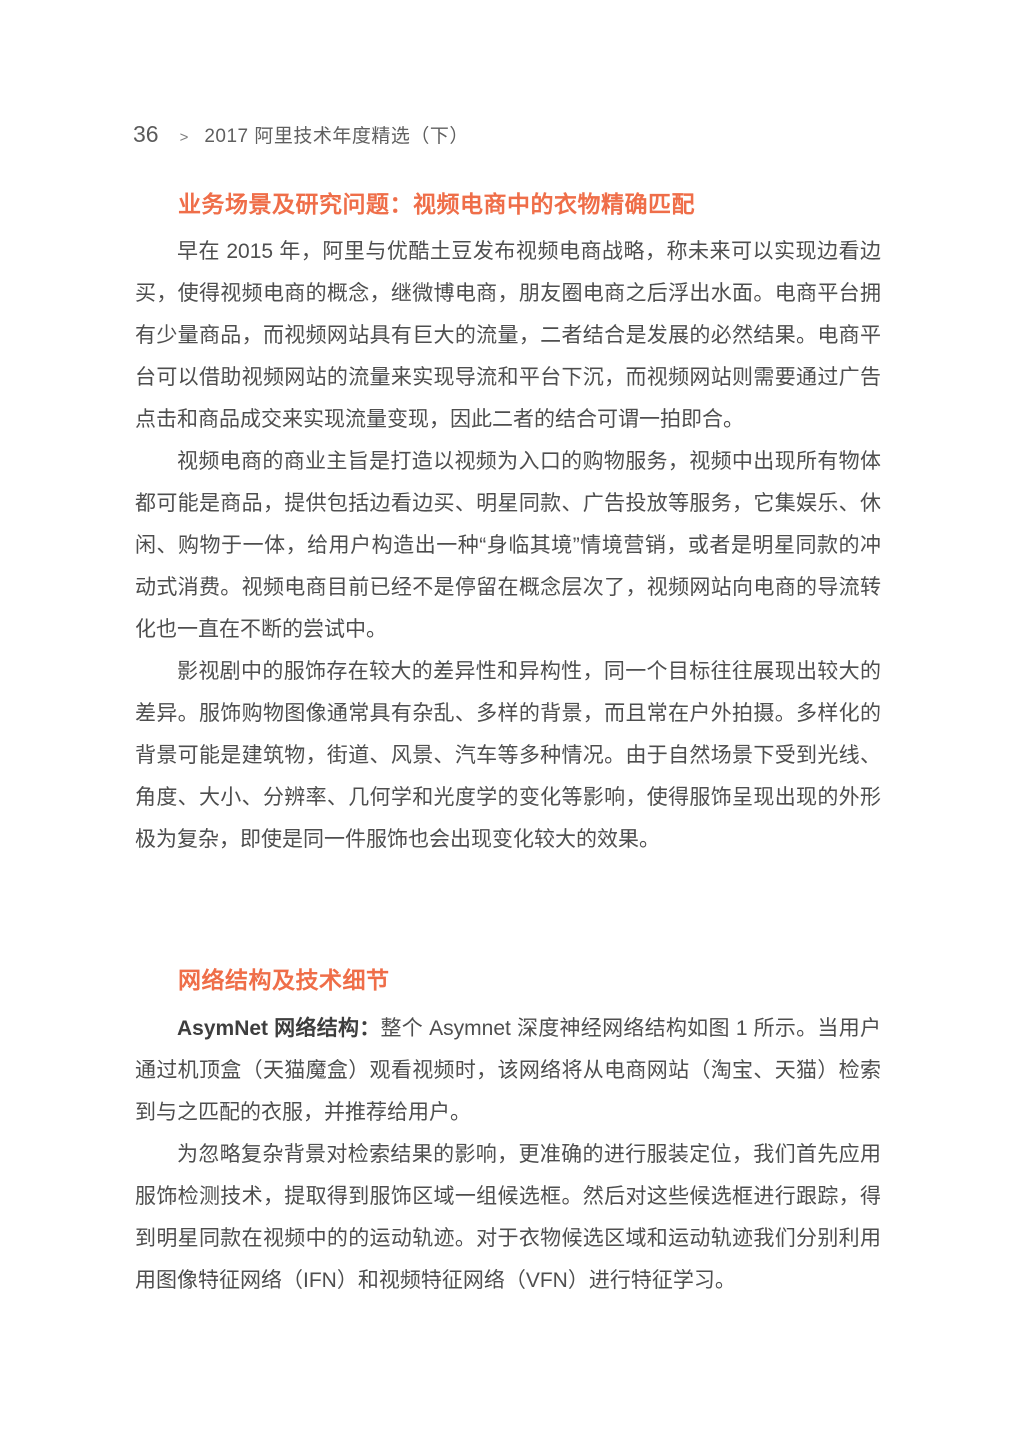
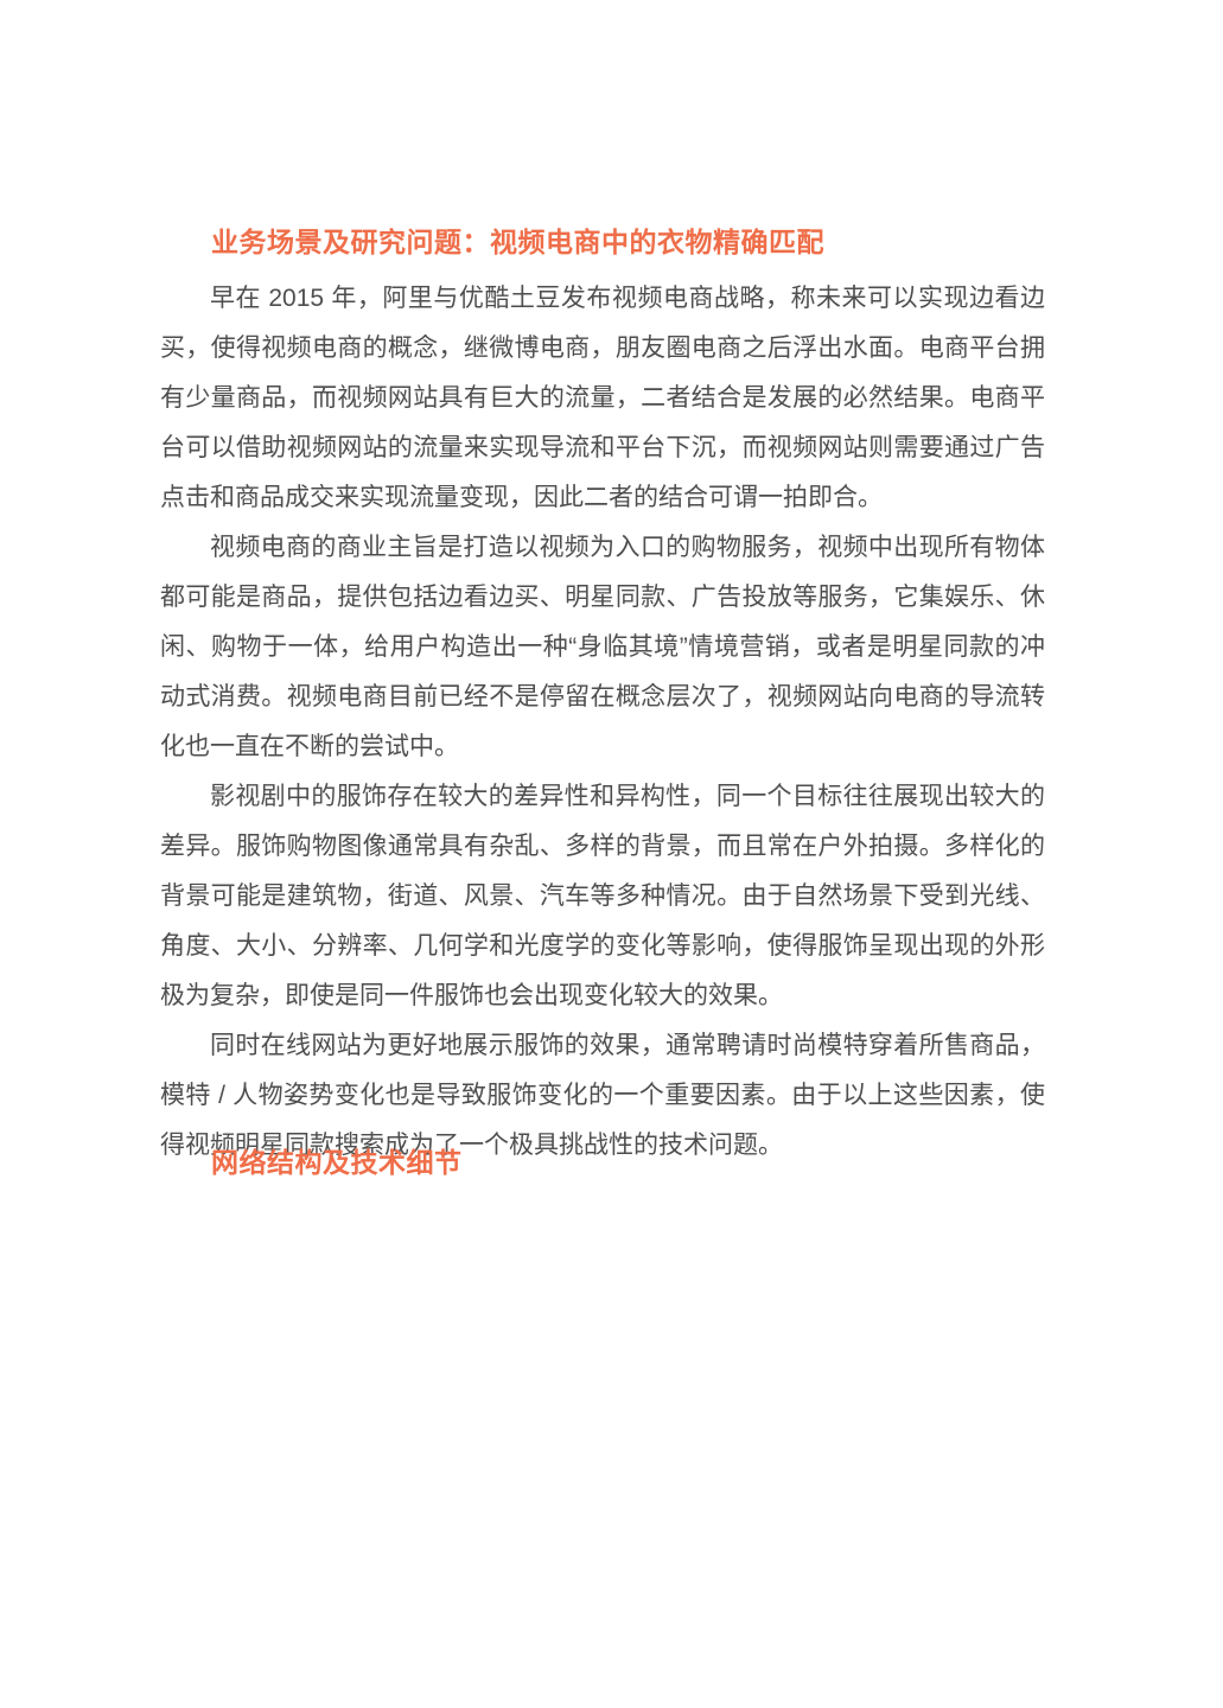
- 36
- >
- 2017 阿里技术年度精选（下）
  业务场景及研究问题：视频电商中的衣物精确匹配
  早在 2015 年，阿里与优酷土豆发布视频电商战略，称未来可以实现边看边买，使得视频电商的概念，继微博电商，朋友圈电商之后浮出水面。电商平台拥有少量商品，而视频网站具有巨大的流量，二者结合是发展的必然结果。电商平台可以借助视频网站的流量来实现导流和平台下沉，而视频网站则需要通过广告点击和商品成交来实现流量变现，因此二者的结合可谓一拍即合。
  视频电商的商业主旨是打造以视频为入口的购物服务，视频中出现所有物体都可能是商品，提供包括边看边买、明星同款、广告投放等服务，它集娱乐、休闲、购物于一体，给用户构造出一种“身临其境”情境营销，或者是明星同款的冲动式消费。视频电商目前已经不是停留在概念层次了，视频网站向电商的导流转化也一直在不断的尝试中。
  影视剧中的服饰存在较大的差异性和异构性，同一个目标往往展现出较大的差异。服饰购物图像通常具有杂乱、多样的背景，而且常在户外拍摄。多样化的背景可能是建筑物，街道、风景、汽车等多种情况。由于自然场景下受到光线、角度、大小、分辨率、几何学和光度学的变化等影响，使得服饰呈现出现的外形极为复杂，即使是同一件服饰也会出现变化较大的效果。
+ 同时在线网站为更好地展示服饰的效果，通常聘请时尚模特穿着所售商品，模特 / 人物姿势变化也是导致服饰变化的一个重要因素。由于以上这些因素，使得视频明星同款搜索成为了一个极具挑战性的技术问题。
  网络结构及技术细节
- AsymNet 网络结构：整个 Asymnet 深度神经网络结构如图 1 所示。当用户通过机顶盒（天猫魔盒）观看视频时，该网络将从电商网站（淘宝、天猫）检索到与之匹配的衣服，并推荐给用户。
- 为忽略复杂背景对检索结果的影响，更准确的进行服装定位，我们首先应用服饰检测技术，提取得到服饰区域一组候选框。然后对这些候选框进行跟踪，得到明星同款在视频中的的运动轨迹。对于衣物候选区域和运动轨迹我们分别利用用图像特征网络（IFN）和视频特征网络（VFN）进行特征学习。
